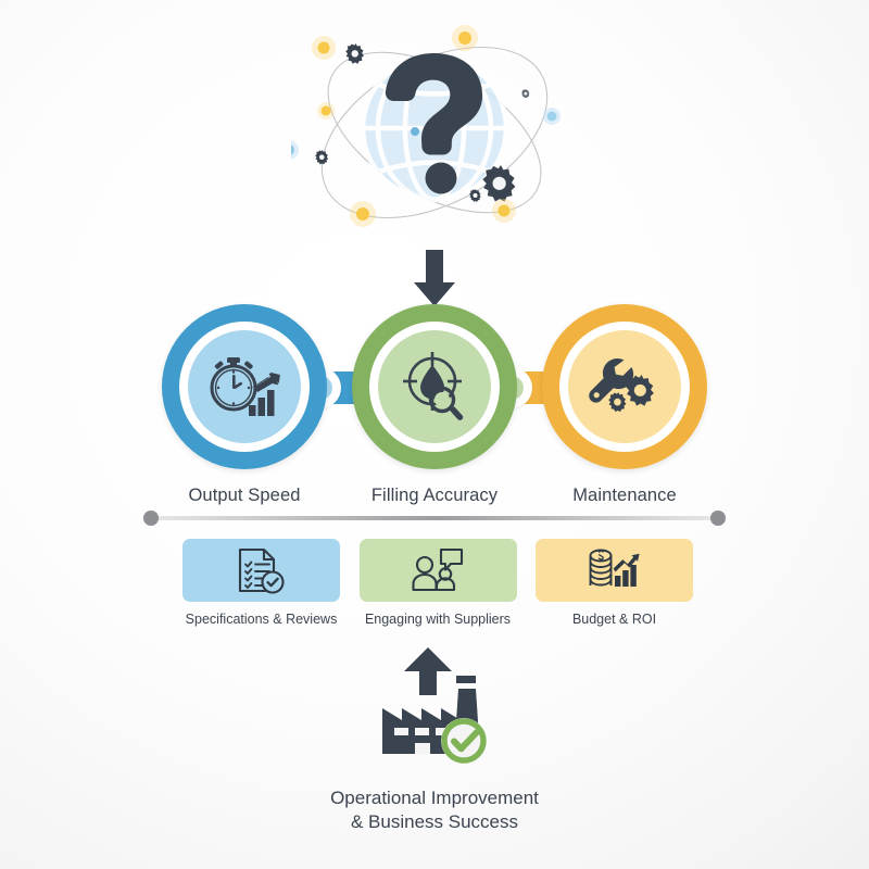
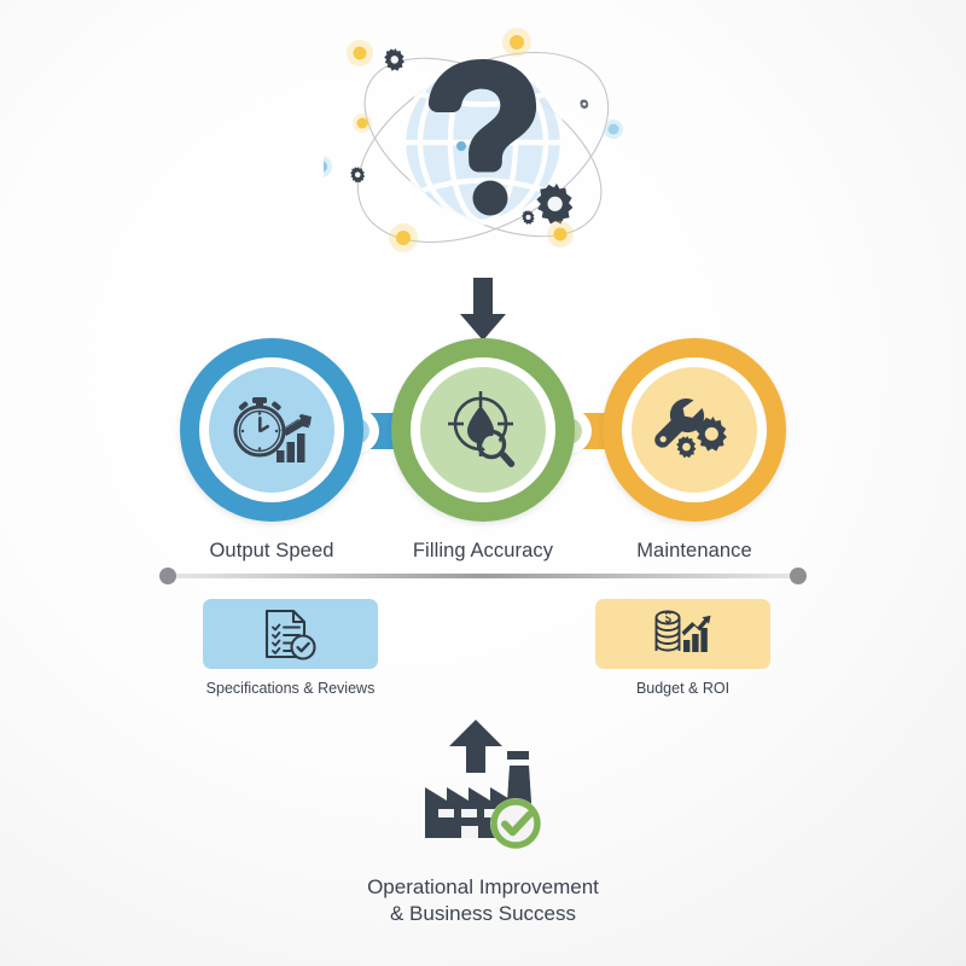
  Output Speed
  Filling Accuracy
  Maintenance
  Specifications & Reviews
- Engaging with Suppliers
  Budget & ROI
  Operational Improvement
  & Business Success
